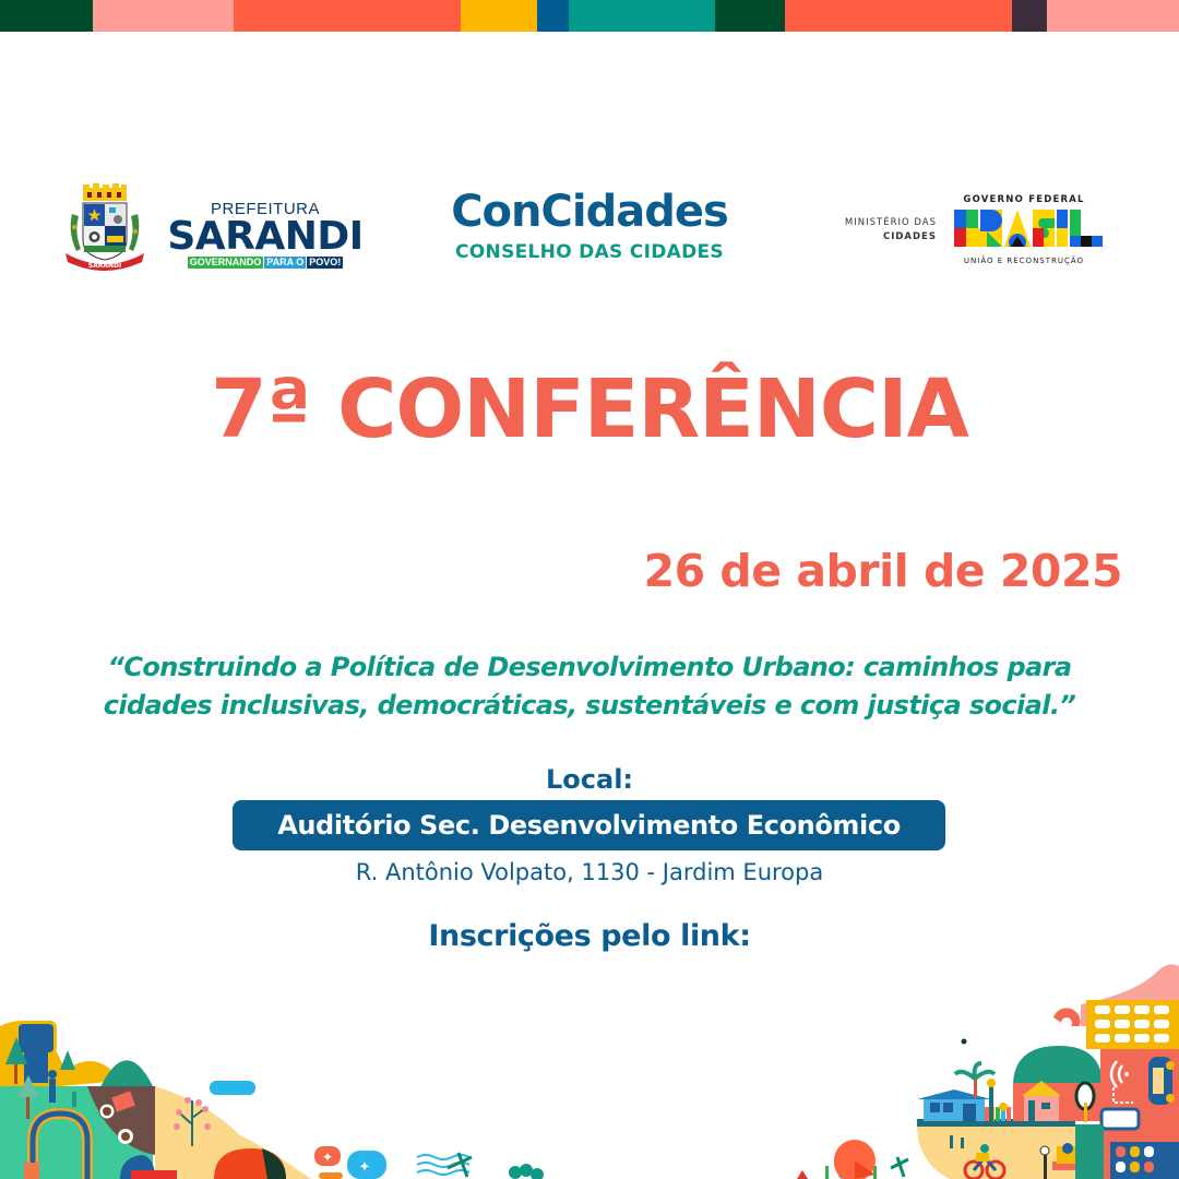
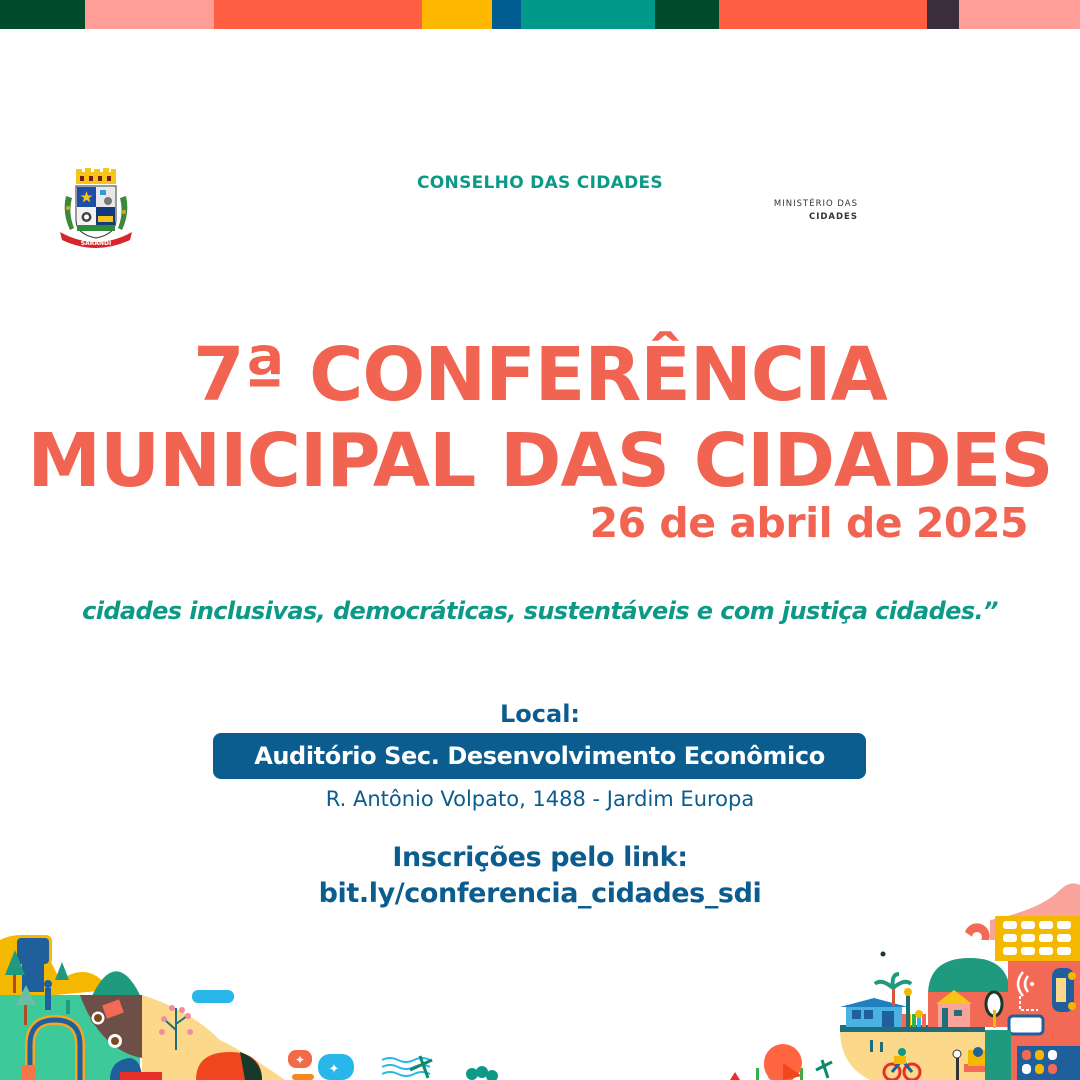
- PREFEITURA
- SARANDI
- GOVERNANDO
- PARA O
- POVO!
- ConCidades
  CONSELHO DAS CIDADES
  MINISTÉRIO DAS
  CIDADES
- GOVERNO FEDERAL
- UNIÃO E RECONSTRUÇÃO
  7ª CONFERÊNCIA
+ MUNICIPAL DAS CIDADES
  26 de abril de 2025
- “Construindo a Política de Desenvolvimento Urbano: caminhos para
- cidades inclusivas, democráticas, sustentáveis e com justiça social.”
+ cidades inclusivas, democráticas, sustentáveis e com justiça cidades.”
  Local:
  Auditório Sec. Desenvolvimento Econômico
- R. Antônio Volpato, 1130 - Jardim Europa
+ R. Antônio Volpato, 1488 - Jardim Europa
  Inscrições pelo link:
+ bit.ly/conferencia_cidades_sdi
  ✦
  ✦
